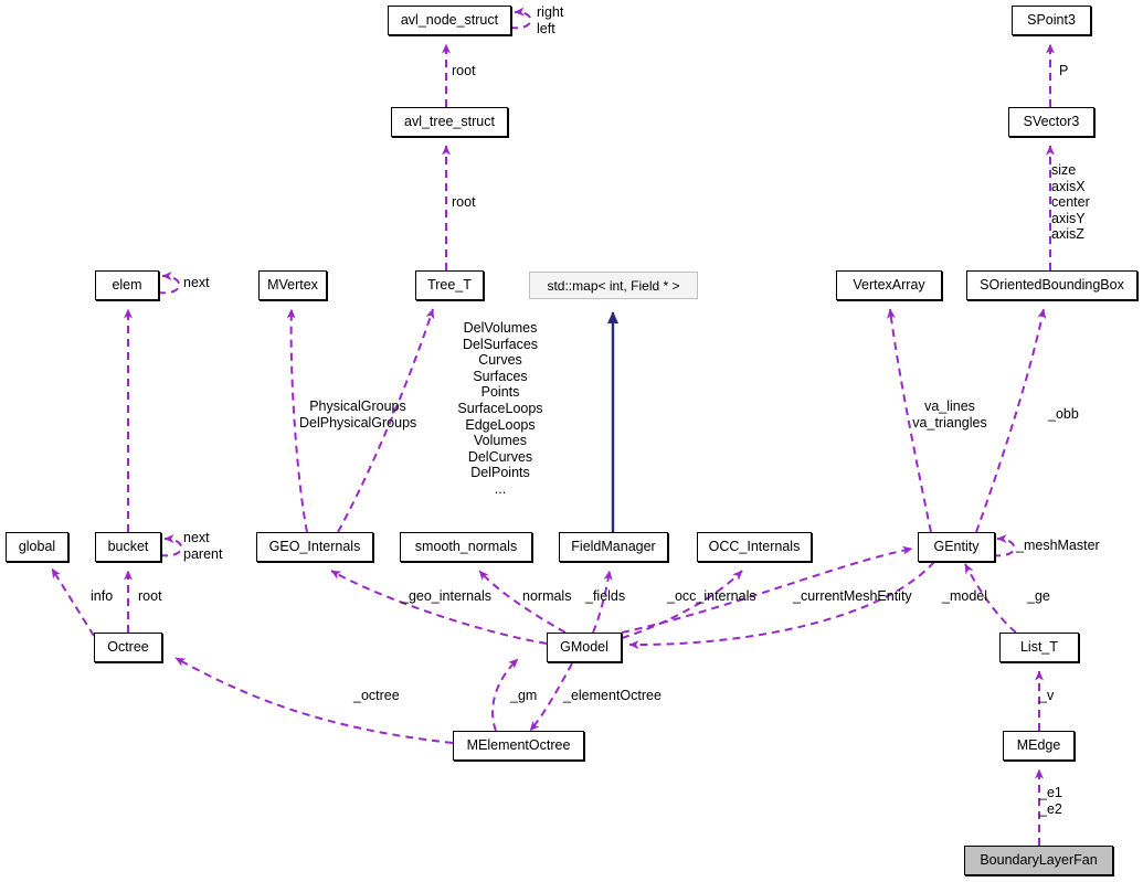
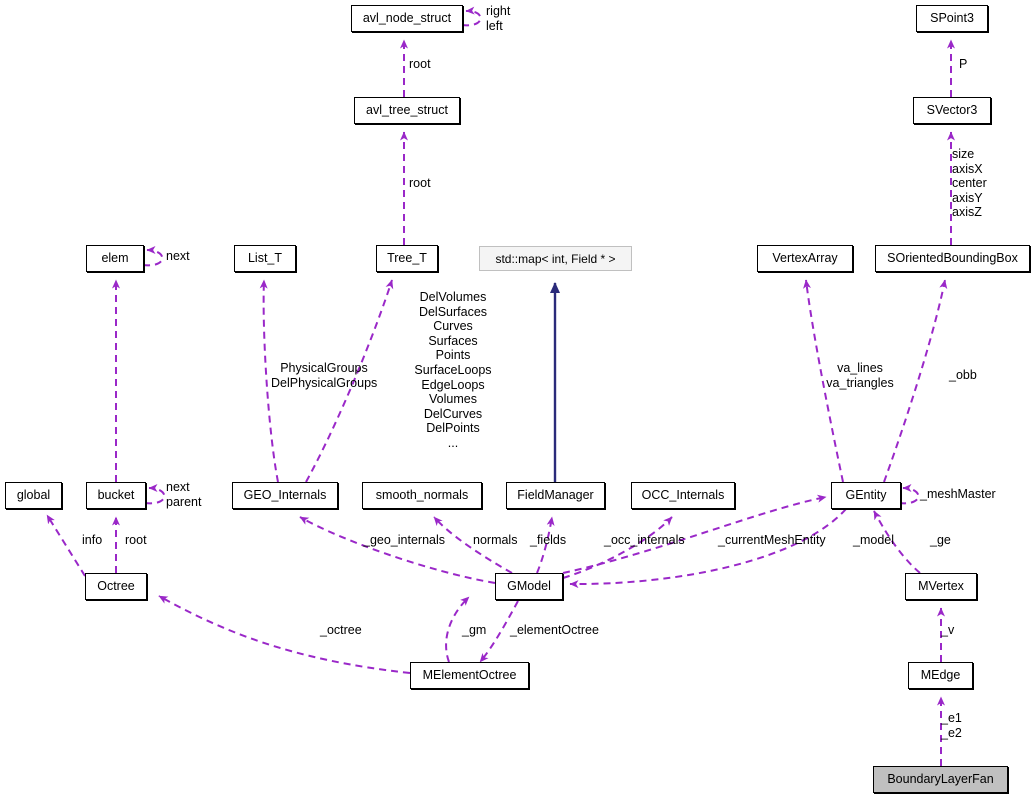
  avl_node_struct
  avl_tree_struct
  SPoint3
  SVector3
  elem
- MVertex
+ List_T
  Tree_T
  std::map< int, Field * >
  VertexArray
  SOrientedBoundingBox
  global
  bucket
  GEO_Internals
  smooth_normals
  FieldManager
  OCC_Internals
  GEntity
  Octree
  GModel
- List_T
+ MVertex
  MElementOctree
  MEdge
  BoundaryLayerFan
  right
  left
  root
  root
  P
  size
  axisX
  center
  axisY
  axisZ
  next
  DelVolumes
  DelSurfaces
  Curves
  Surfaces
  Points
  SurfaceLoops
  EdgeLoops
  Volumes
  DelCurves
  DelPoints
  ...
  PhysicalGroups
  DelPhysicalGroups
  va_lines
  va_triangles
  _obb
  next
  parent
  _meshMaster
  info
  root
  _geo_internals
  normals
  _fields
  _occ_internals
  _currentMeshEntity
  _model
  _ge
  _octree
  _gm
  _elementOctree
  _v
  _e1
  _e2
